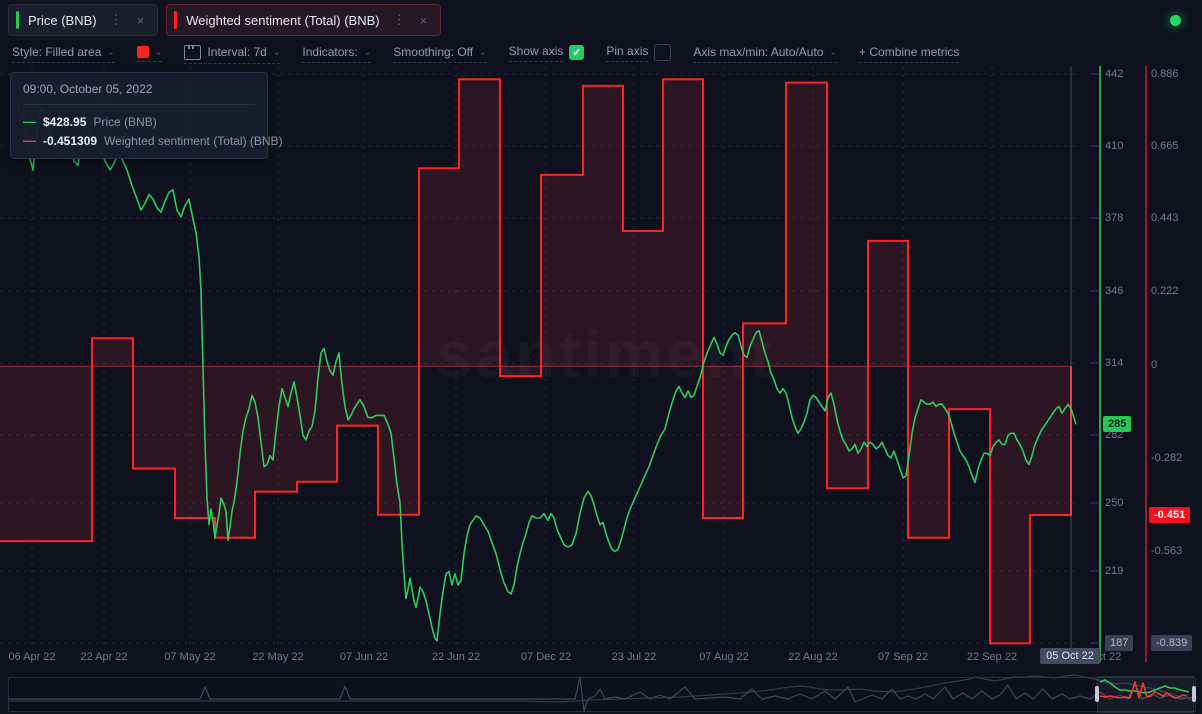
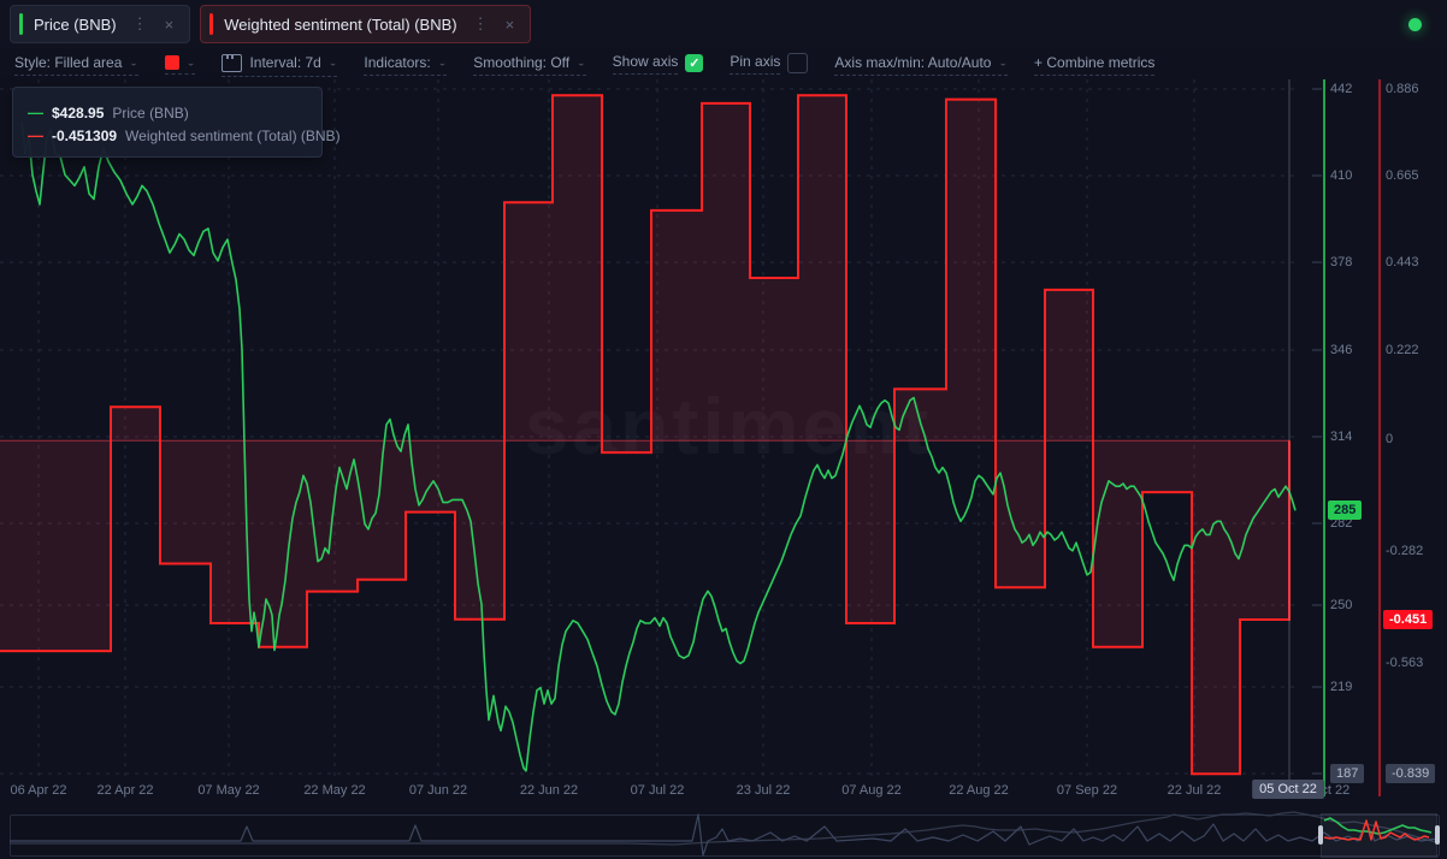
  Price (BNB)
  ⋮
  ×
  Weighted sentiment (Total) (BNB)
  ⋮
  ×
  Style: Filled area
  ⌄
  ⌄
  Interval: 7d
  ⌄
  Indicators:
  ⌄
  Smoothing: Off
  ⌄
  Show axis
  ✓
  Pin axis
  Axis max/min: Auto/Auto
  ⌄
  + Combine metrics
  santiment
  442
  410
  378
  346
  314
  282
  250
  219
  187
  0.886
  0.665
  0.443
  0.222
  0
  -0.282
  -0.563
  -0.839
  285
  -0.451
  06 Apr 22
  22 Apr 22
  07 May 22
  22 May 22
  07 Jun 22
  22 Jun 22
- 07 Dec 22
+ 07 Jul 22
  23 Jul 22
  07 Aug 22
  22 Aug 22
  07 Sep 22
- 22 Sep 22
+ 22 Jul 22
  ct 22
  05 Oct 22
- 09:00, October 05, 2022
  —
  $428.95
  Price (BNB)
  —
  -0.451309
  Weighted sentiment (Total) (BNB)
